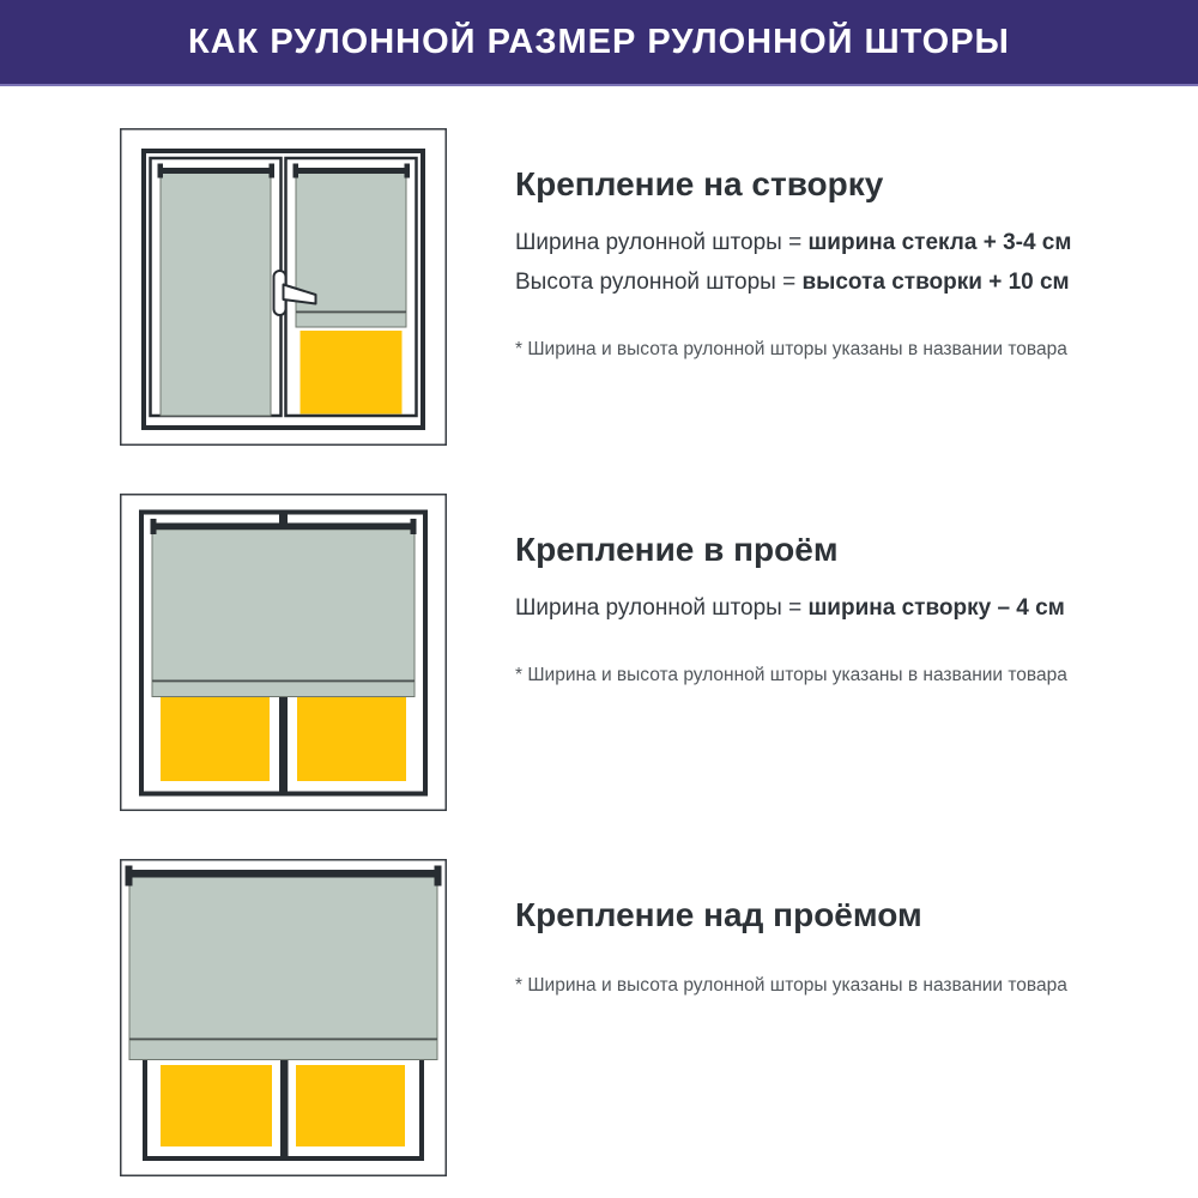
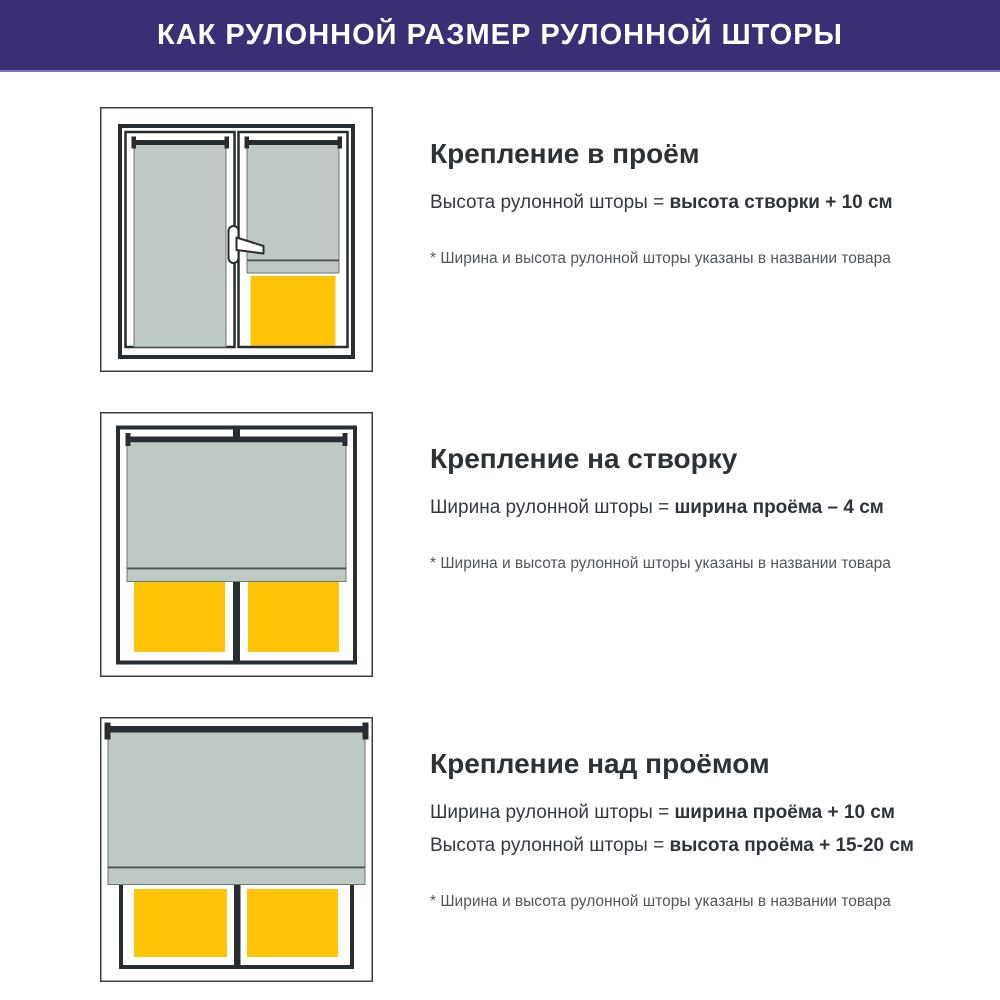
  КАК РУЛОННОЙ РАЗМЕР РУЛОННОЙ ШТОРЫ
- Крепление на створку
+ Крепление в проём
- Ширина рулонной шторы = ширина стекла + 3-4 см
  Высота рулонной шторы = высота створки + 10 см
  * Ширина и высота рулонной шторы указаны в названии товара
- Крепление в проём
+ Крепление на створку
- Ширина рулонной шторы = ширина створку – 4 см
+ Ширина рулонной шторы = ширина проёма – 4 см
  * Ширина и высота рулонной шторы указаны в названии товара
  Крепление над проёмом
+ Ширина рулонной шторы = ширина проёма + 10 см
+ Высота рулонной шторы = высота проёма + 15-20 см
  * Ширина и высота рулонной шторы указаны в названии товара
